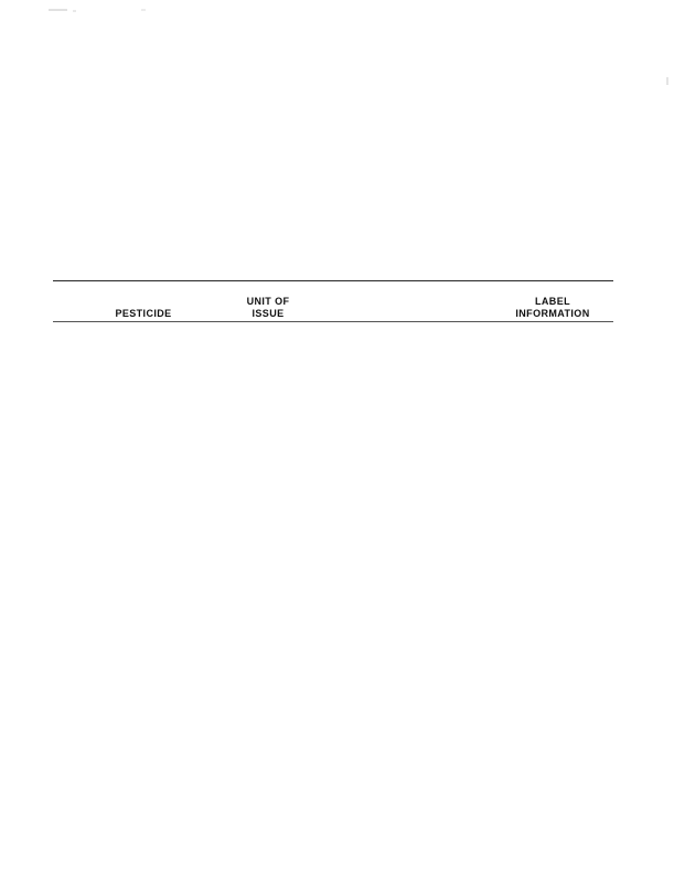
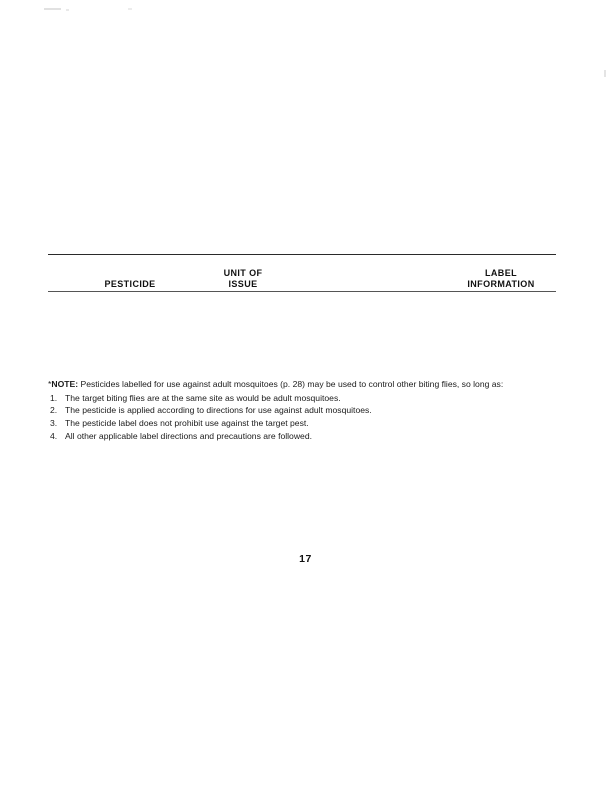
  PESTICIDE
  UNIT OF
  ISSUE
  LABEL
  INFORMATION
+ *NOTE: Pesticides labelled for use against adult mosquitoes (p. 28) may be used to control other biting flies, so long as:
+ 1.
+ The target biting flies are at the same site as would be adult mosquitoes.
+ 2.
+ The pesticide is applied according to directions for use against adult mosquitoes.
+ 3.
+ The pesticide label does not prohibit use against the target pest.
+ 4.
+ All other applicable label directions and precautions are followed.
+ 17
